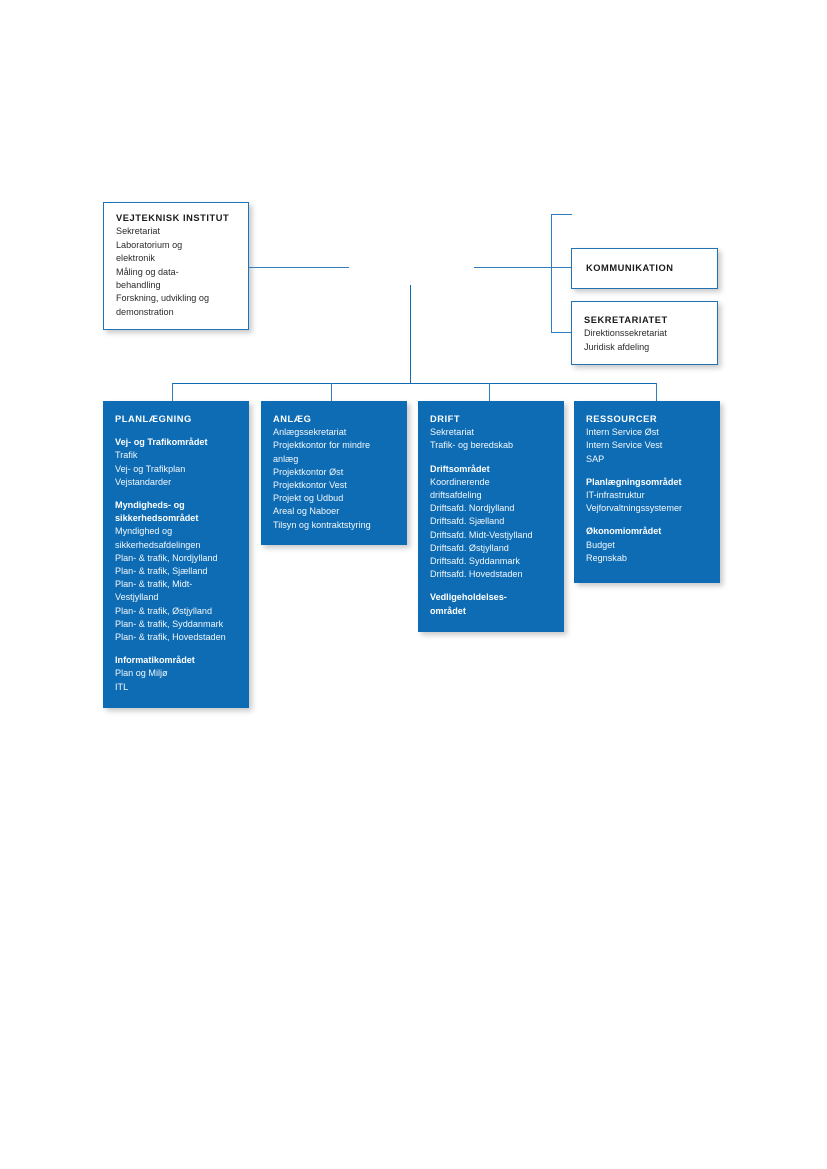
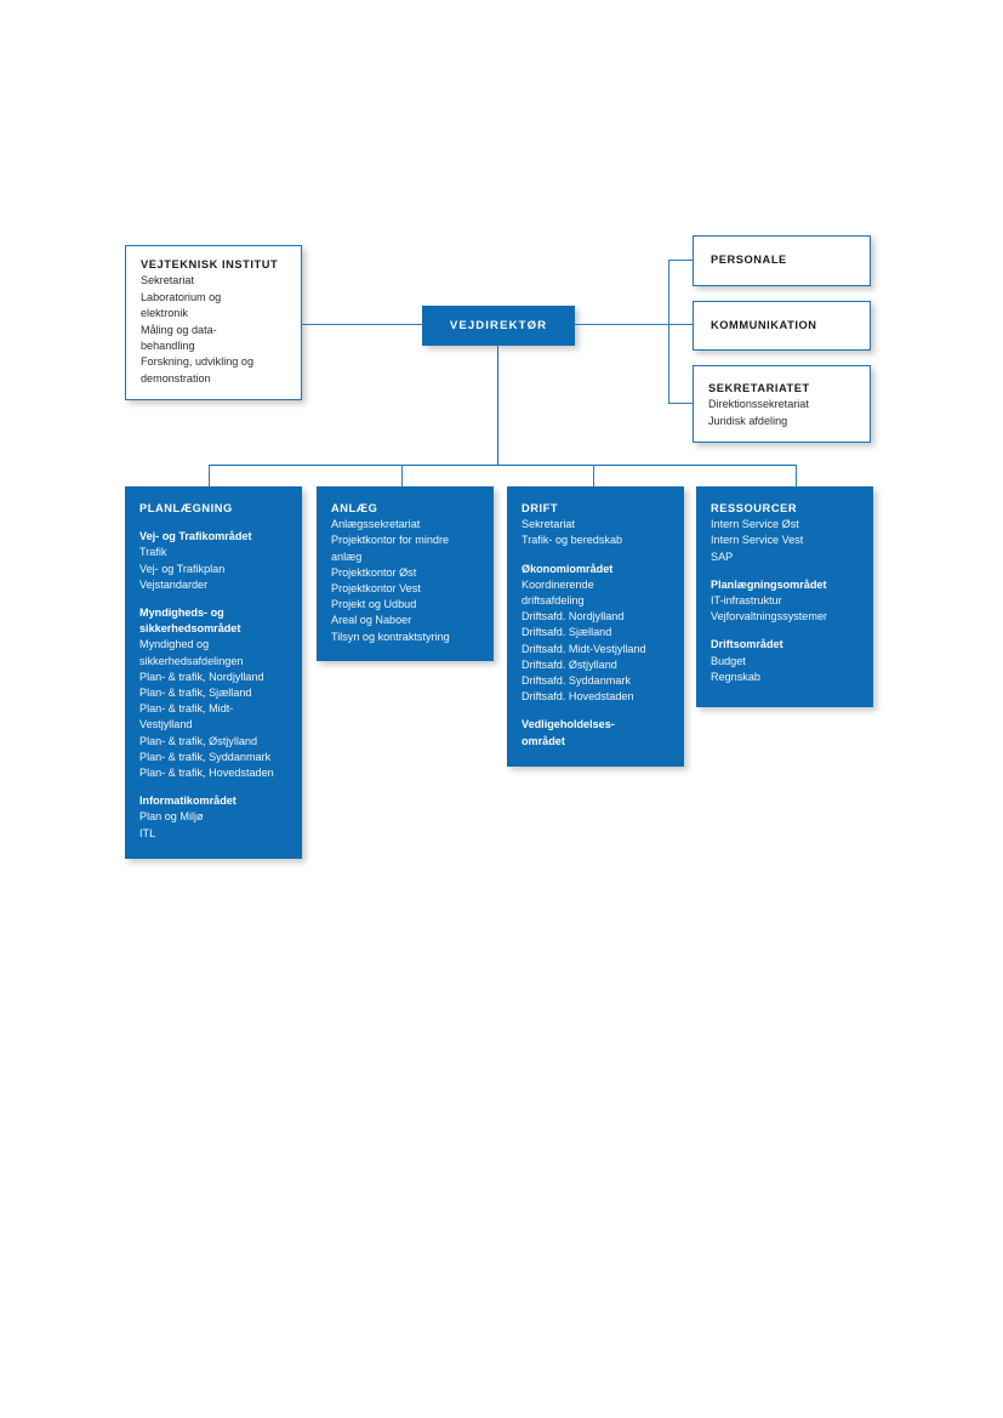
  VEJTEKNISK INSTITUT
  Sekretariat
  Laboratorium og
  elektronik
  Måling og data-
  behandling
  Forskning, udvikling og
  demonstration
+ VEJDIREKTØR
+ PERSONALE
  KOMMUNIKATION
  SEKRETARIATET
  Direktionssekretariat
  Juridisk afdeling
  PLANLÆGNING
  Vej- og Trafikområdet
  Trafik
  Vej- og Trafikplan
  Vejstandarder
  Myndigheds- og sikkerhedsområdet
  Myndighed og
  sikkerhedsafdelingen
  Plan- & trafik, Nordjylland
  Plan- & trafik, Sjælland
  Plan- & trafik, Midt-
  Vestjylland
  Plan- & trafik, Østjylland
  Plan- & trafik, Syddanmark
  Plan- & trafik, Hovedstaden
  Informatikområdet
  Plan og Miljø
  ITL
  ANLÆG
  Anlægssekretariat
  Projektkontor for mindre
  anlæg
  Projektkontor Øst
  Projektkontor Vest
  Projekt og Udbud
  Areal og Naboer
  Tilsyn og kontraktstyring
  DRIFT
  Sekretariat
  Trafik- og beredskab
- Driftsområdet
+ Økonomiområdet
  Koordinerende
  driftsafdeling
  Driftsafd. Nordjylland
  Driftsafd. Sjælland
  Driftsafd. Midt-Vestjylland
  Driftsafd. Østjylland
  Driftsafd. Syddanmark
  Driftsafd. Hovedstaden
  Vedligeholdelses- området
  RESSOURCER
  Intern Service Øst
  Intern Service Vest
  SAP
  Planlægningsområdet
  IT-infrastruktur
  Vejforvaltningssystemer
- Økonomiområdet
+ Driftsområdet
  Budget
  Regnskab
